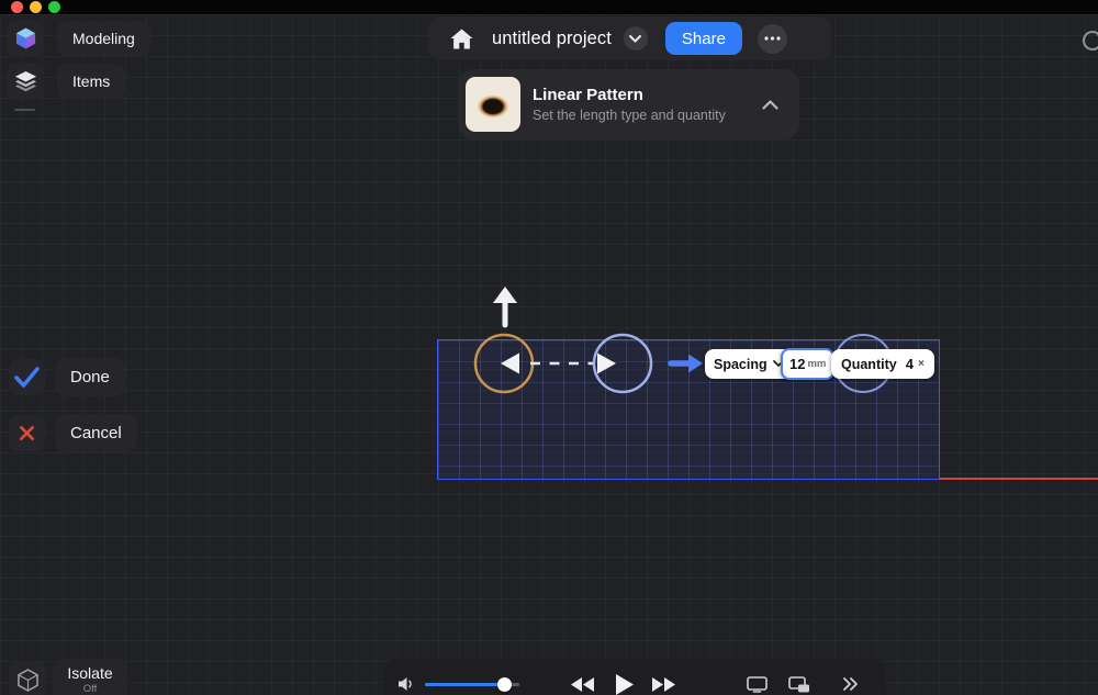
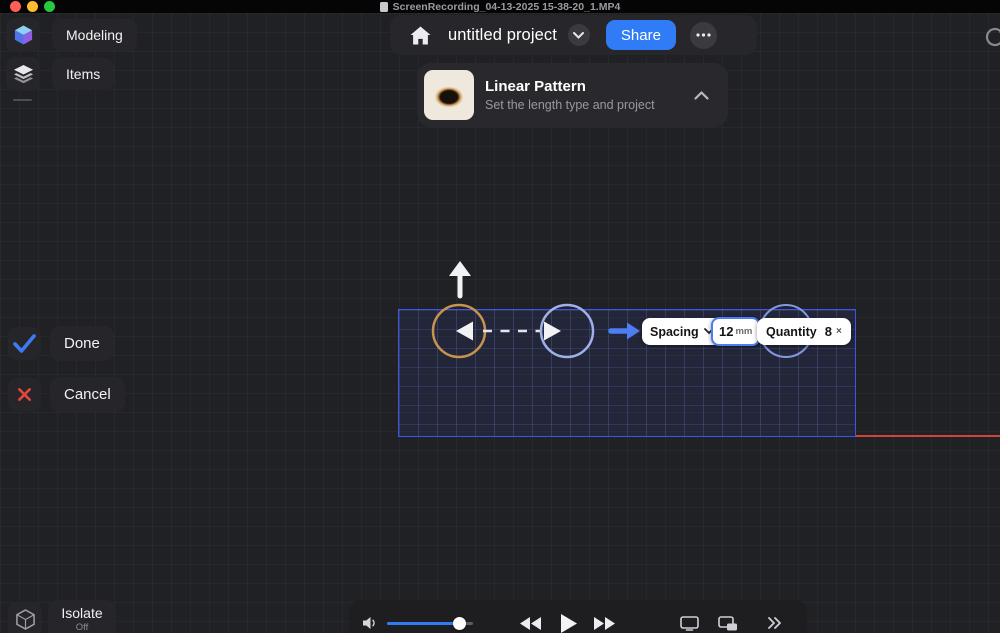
+ ScreenRecording_04-13-2025 15-38-20_1.MP4
  Spacing
  12
  mm
  Quantity
- 4
+ 8
  ×
  Modeling
  Items
  Done
  Cancel
  Isolate
  Off
  untitled project
  Share
  Linear Pattern
- Set the length type and quantity
+ Set the length type and project
